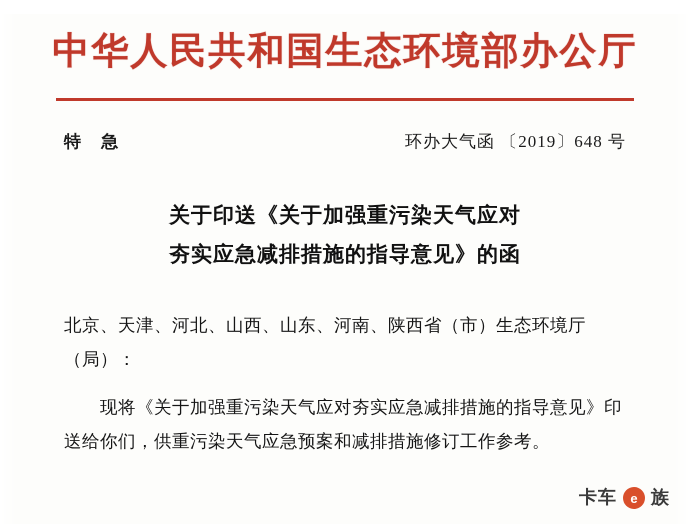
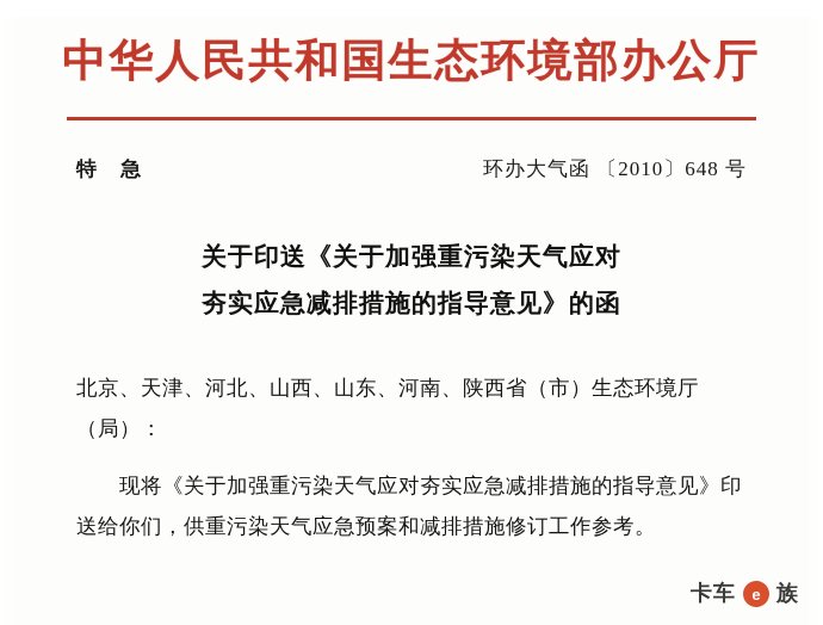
  中华人民共和国生态环境部办公厅
  特 急
- 环办大气函 〔2019〕648 号
+ 环办大气函 〔2010〕648 号
  关于印送《关于加强重污染天气应对
  夯实应急减排措施的指导意见》的函
  北京、天津、河北、山西、山东、河南、陕西省（市）生态环境厅（局）：
  现将《关于加强重污染天气应对夯实应急减排措施的指导意见》印送给你们，供重污染天气应急预案和减排措施修订工作参考。
  卡车
  e
  族
